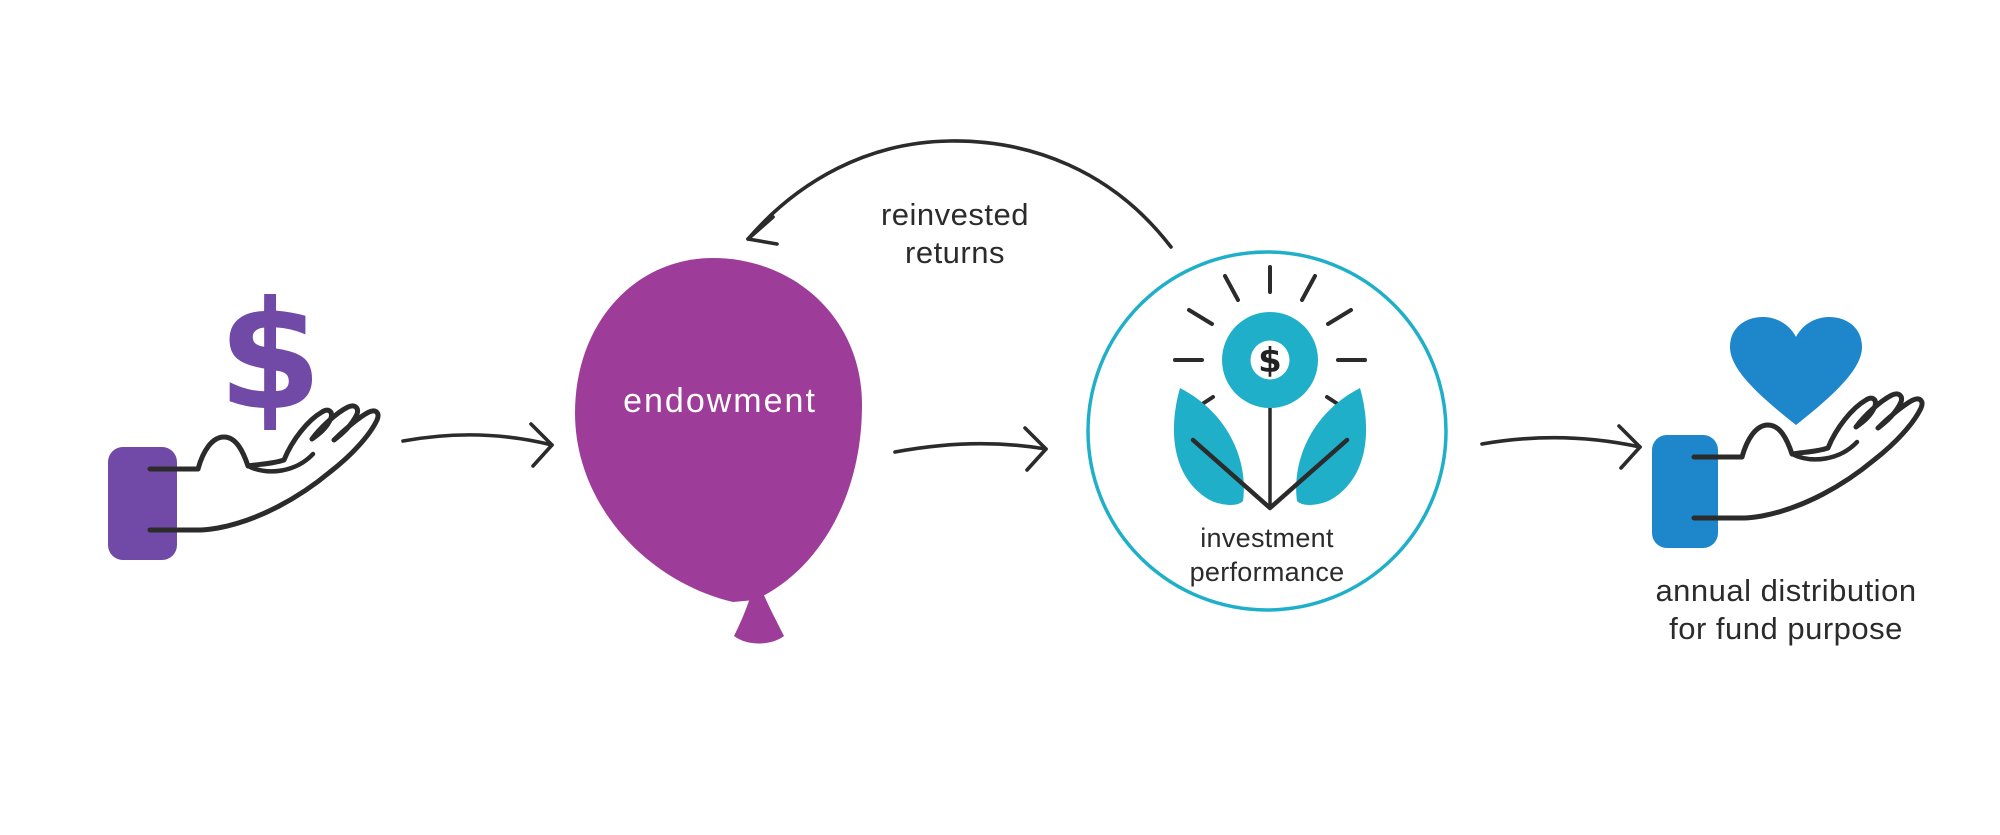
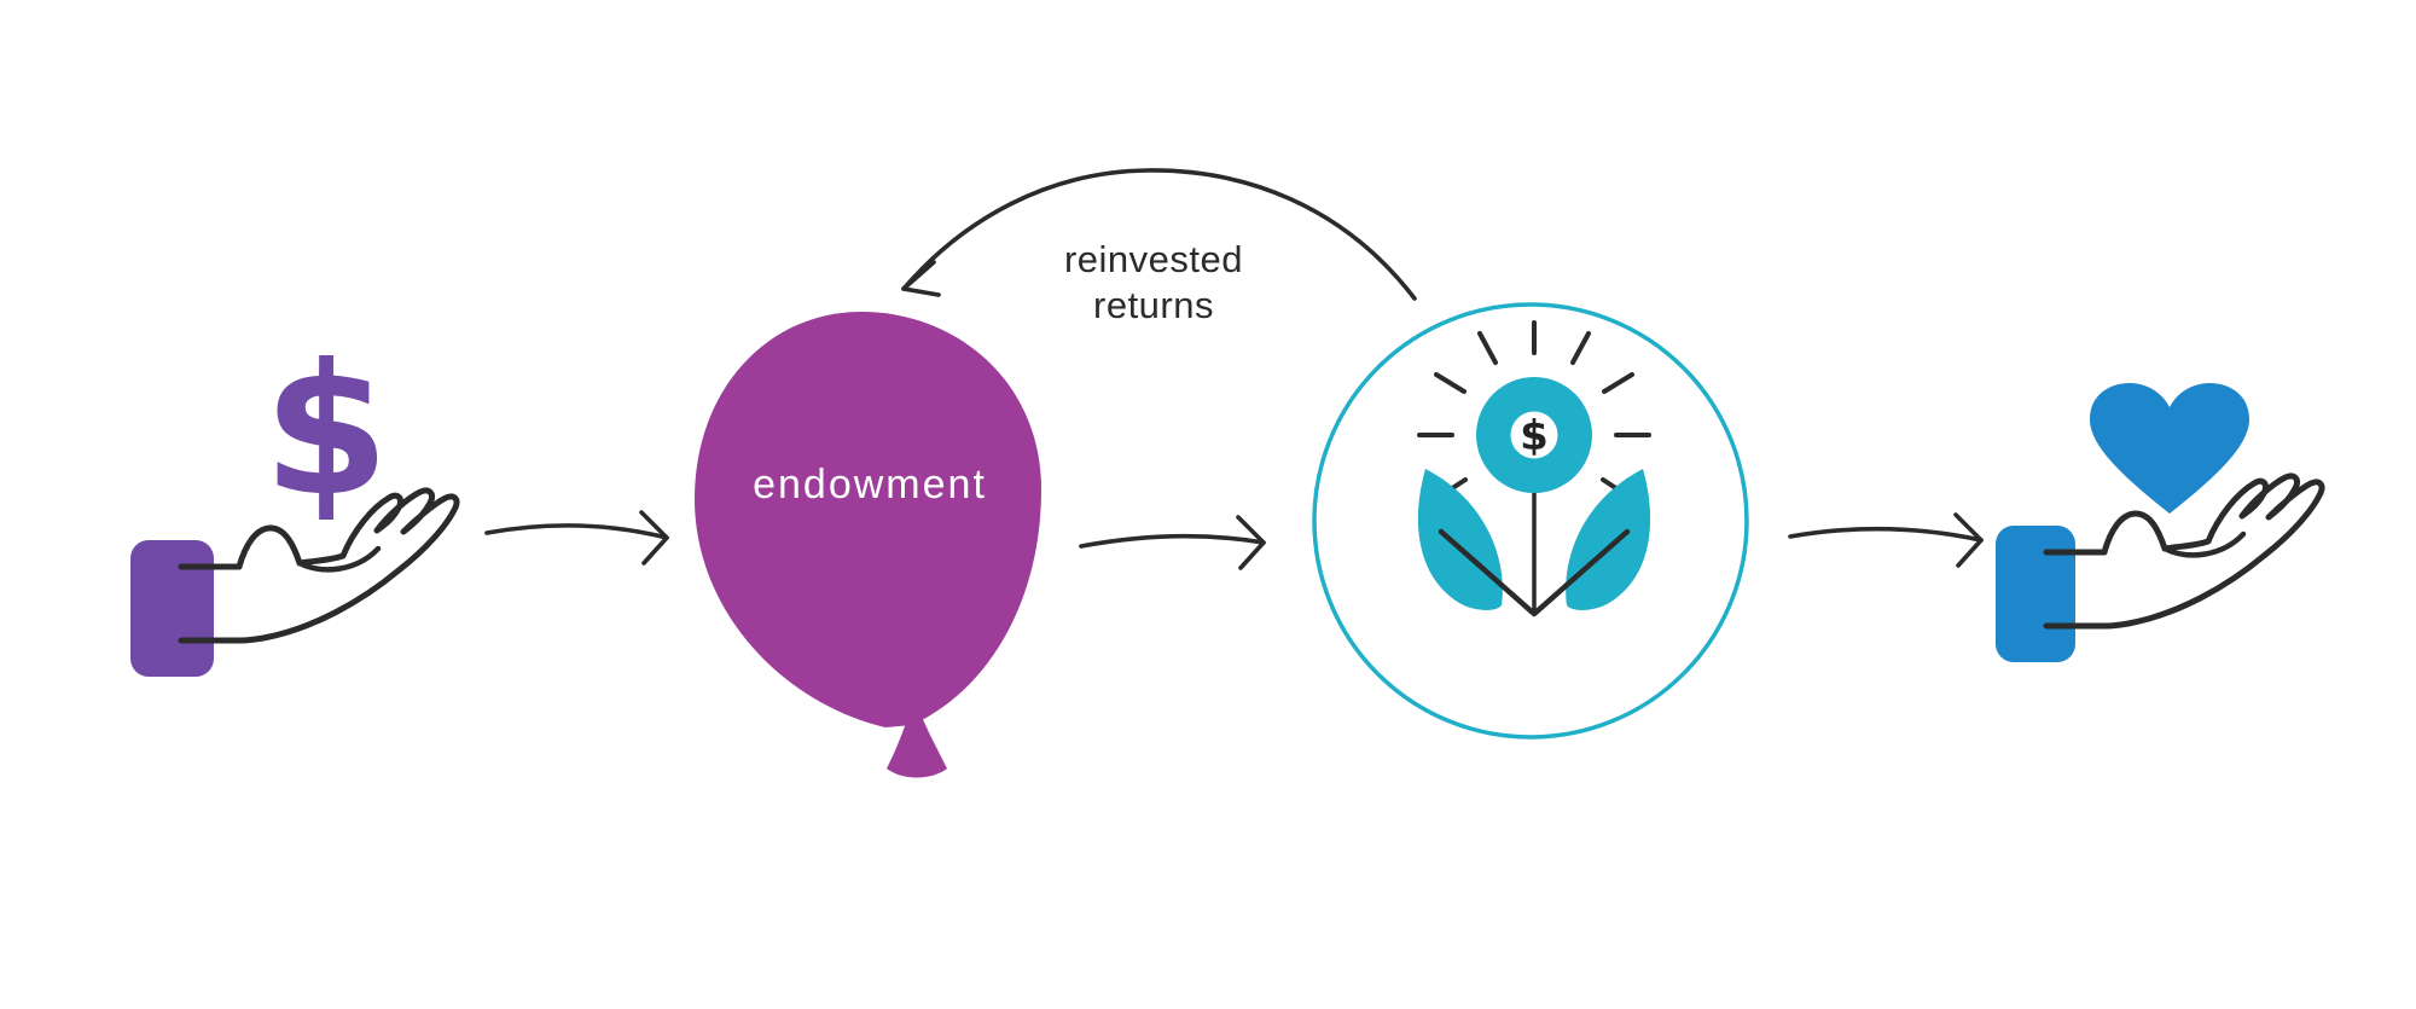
  $
  endowment
  reinvested
  returns
  $
- investment
- performance
- annual distribution
- for fund purpose
